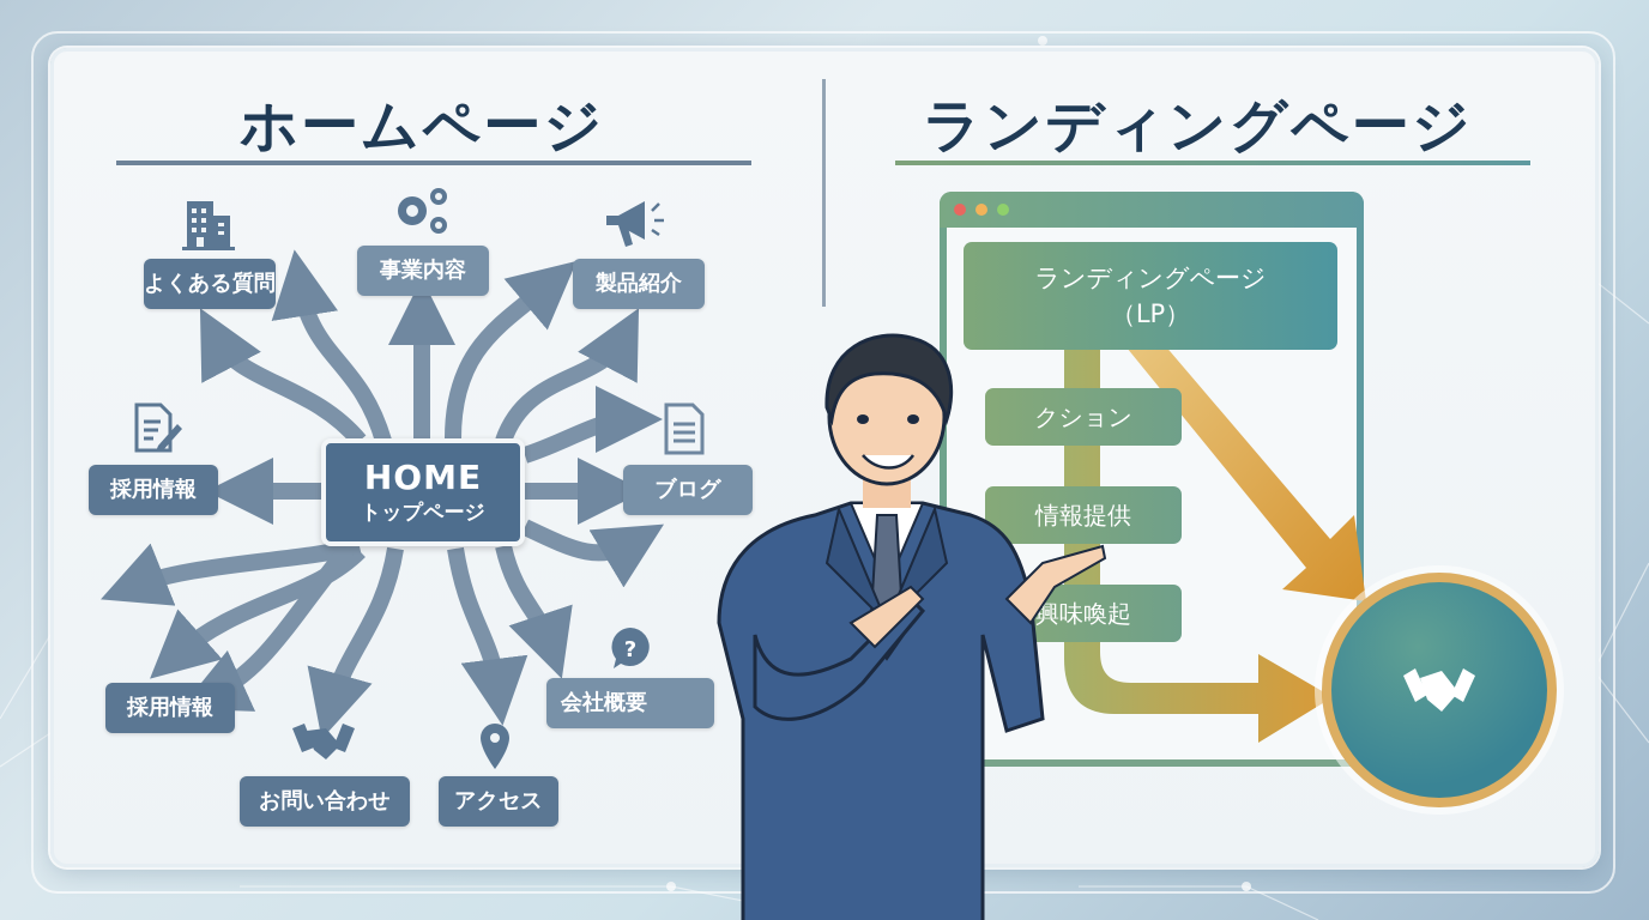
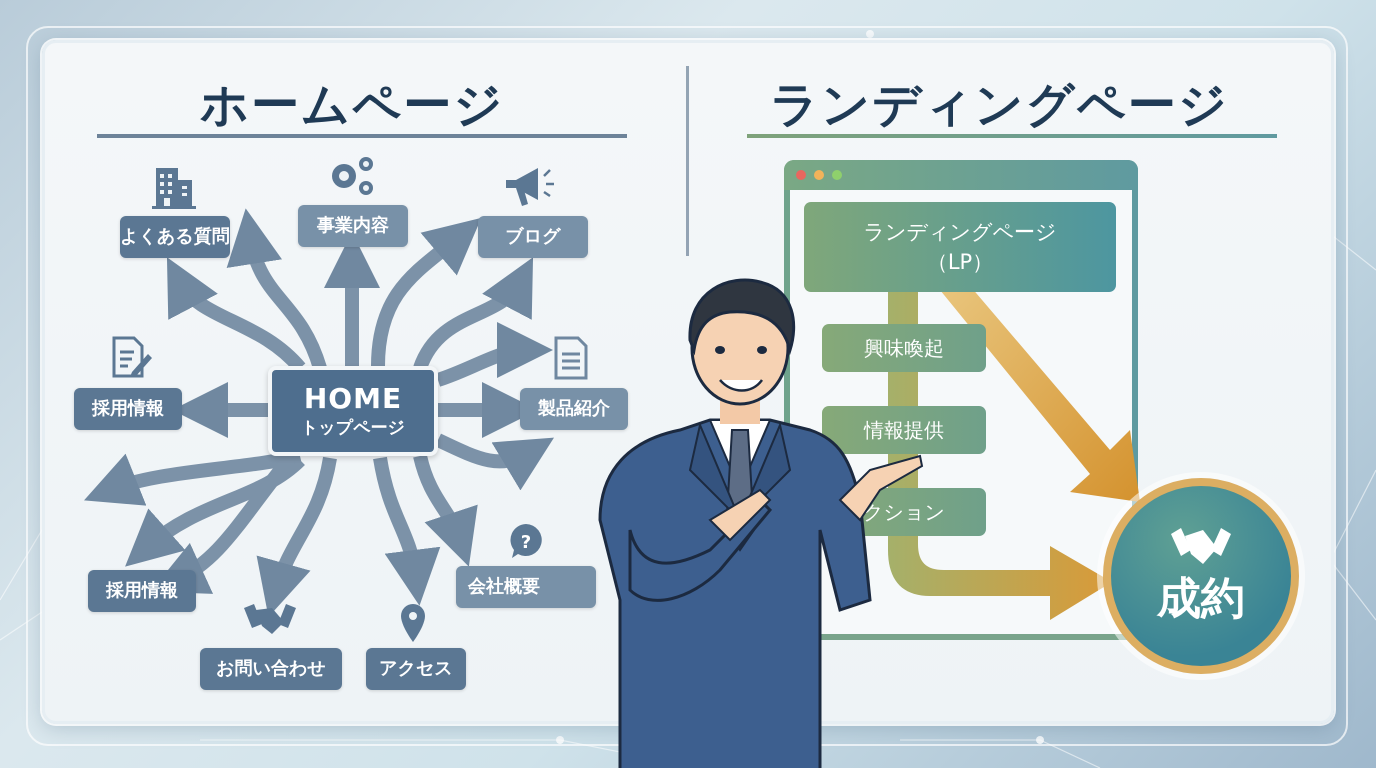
  ホームページ
  ランディングページ
  ?
  よくある質問
  事業内容
- 製品紹介
+ ブログ
  採用情報
- ブログ
+ 製品紹介
  採用情報
  お問い合わせ
  アクセス
  会社概要
  HOME
  トップページ
  ランディングページ
  （LP）
- クション
+ 興味喚起
  情報提供
- 興味喚起
+ クション
+ 成約
